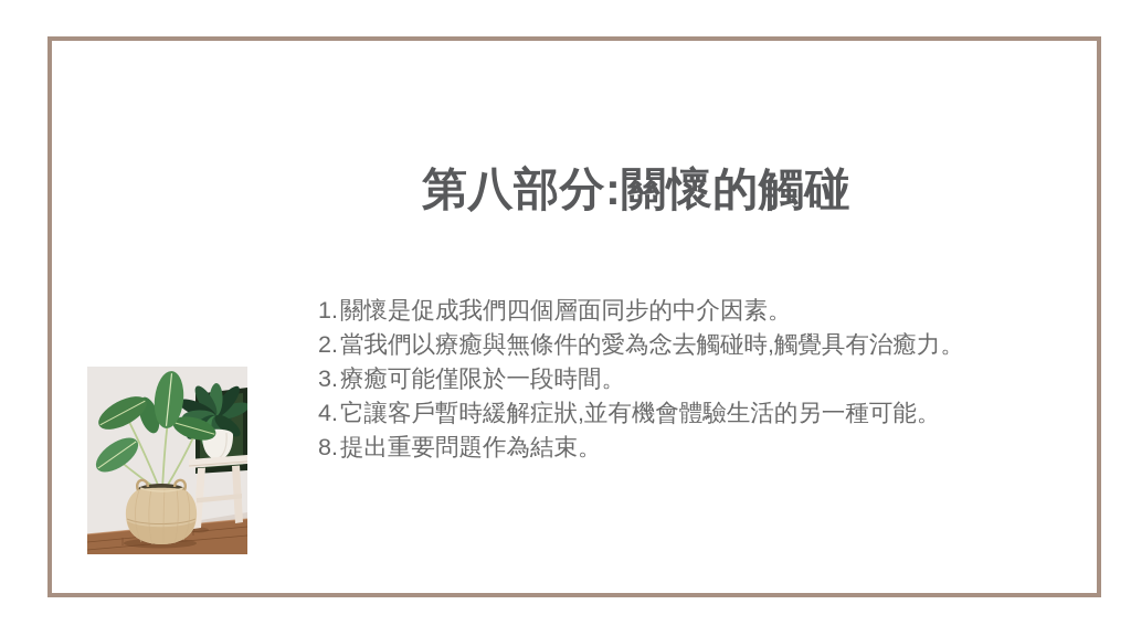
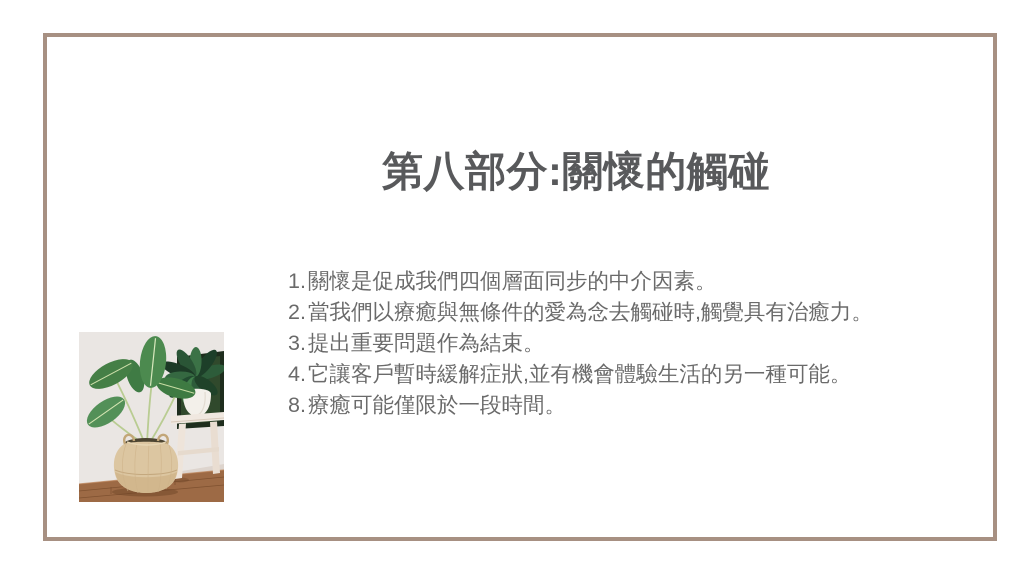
  第八部分:關懷的觸碰
  1.
  關懷是促成我們四個層面同步的中介因素。
  2.
  當我們以療癒與無條件的愛為念去觸碰時,觸覺具有治癒力。
  3.
- 療癒可能僅限於一段時間。
+ 提出重要問題作為結束。
  4.
  它讓客戶暫時緩解症狀,並有機會體驗生活的另一種可能。
  8.
- 提出重要問題作為結束。
+ 療癒可能僅限於一段時間。
